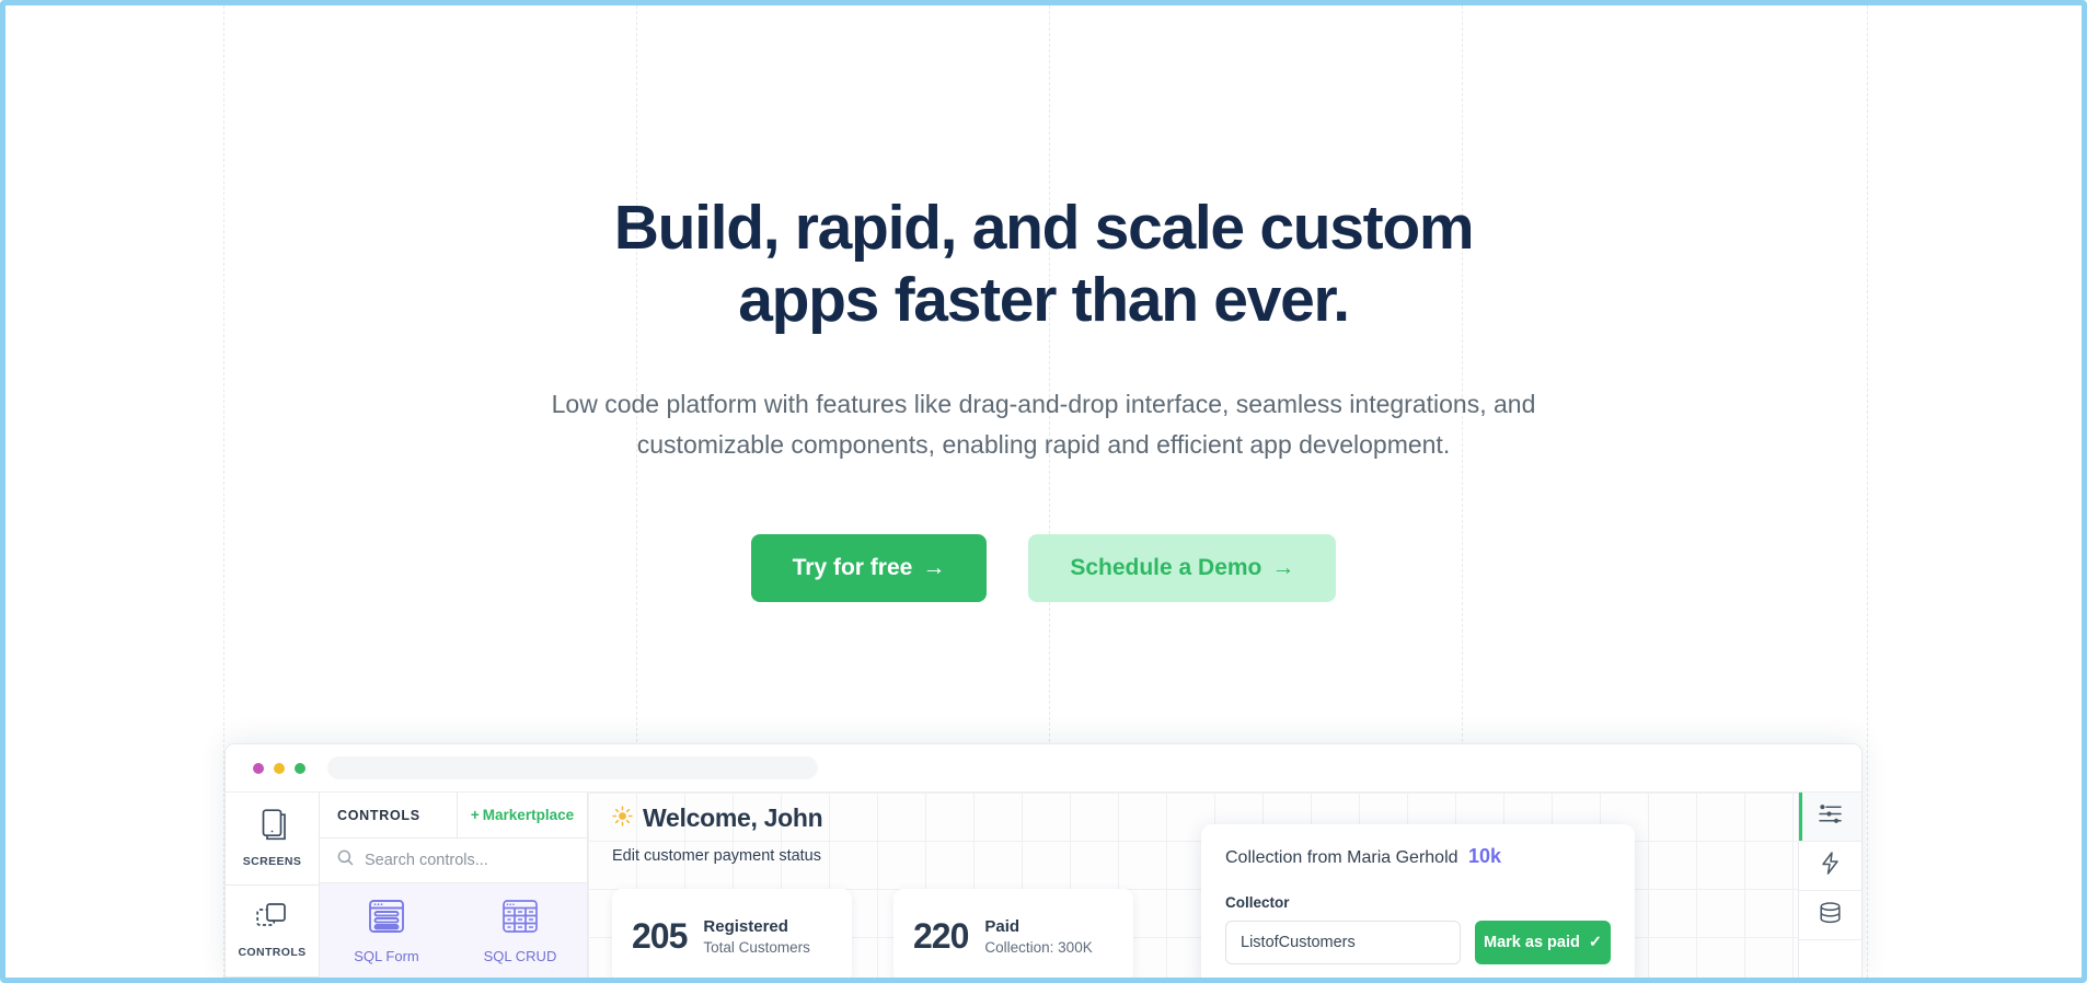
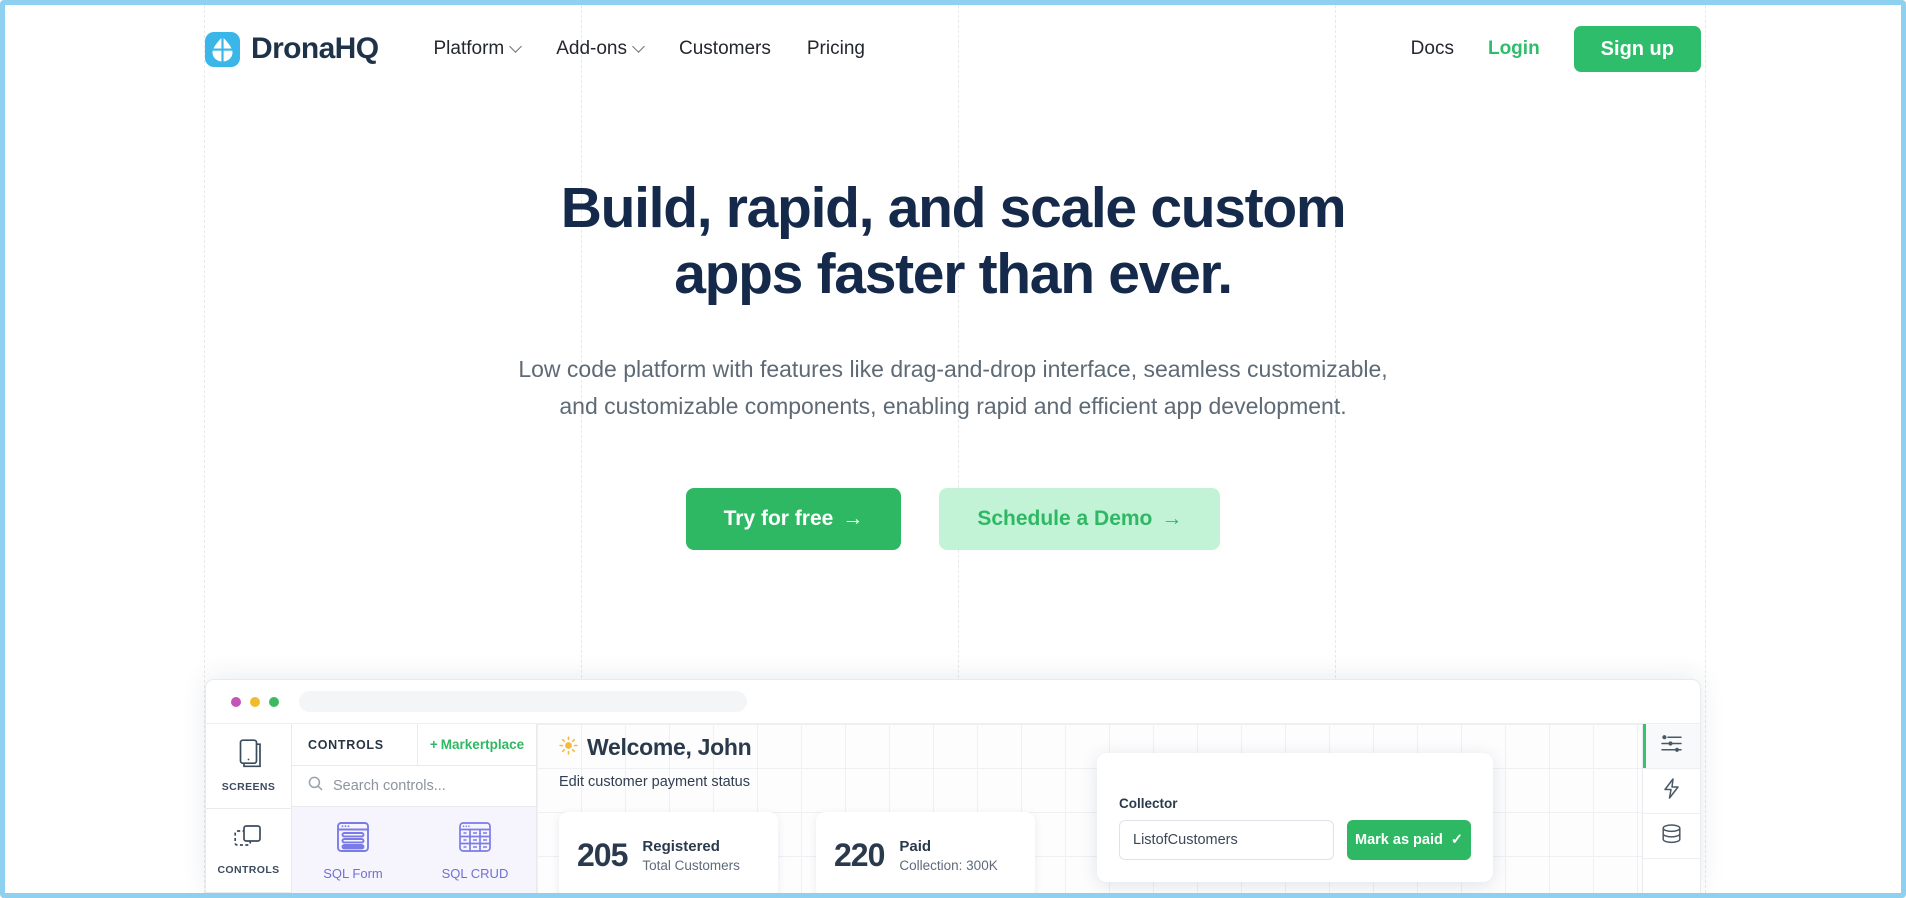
+ DronaHQ
+ Platform
+ Add-ons
+ Customers
+ Pricing
+ Docs
+ Login
+ Sign up
  Build, rapid, and scale custom
  apps faster than ever.
- Low code platform with features like drag-and-drop interface, seamless integrations, and customizable components, enabling rapid and efficient app development.
+ Low code platform with features like drag-and-drop interface, seamless customizable, and customizable components, enabling rapid and efficient app development.
  Try for free
  →
  Schedule a Demo
  →
  SCREENS
  CONTROLS
  CONTROLS
  +
  Markertplace
  Search controls...
  SQL Form
  SQL CRUD
  Welcome, John
  Edit customer payment status
  205
  Registered
  Total Customers
  220
  Paid
  Collection: 300K
- Collection from Maria Gerhold 10k
  Collector
  ListofCustomers
  Mark as paid
  ✓
